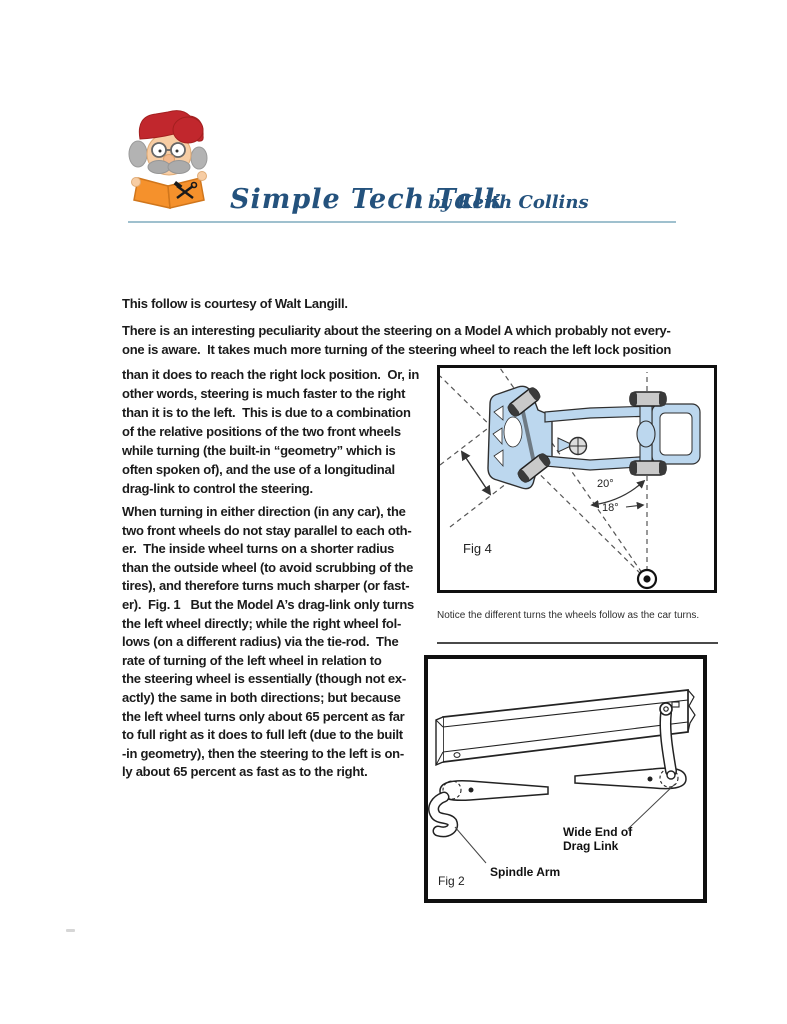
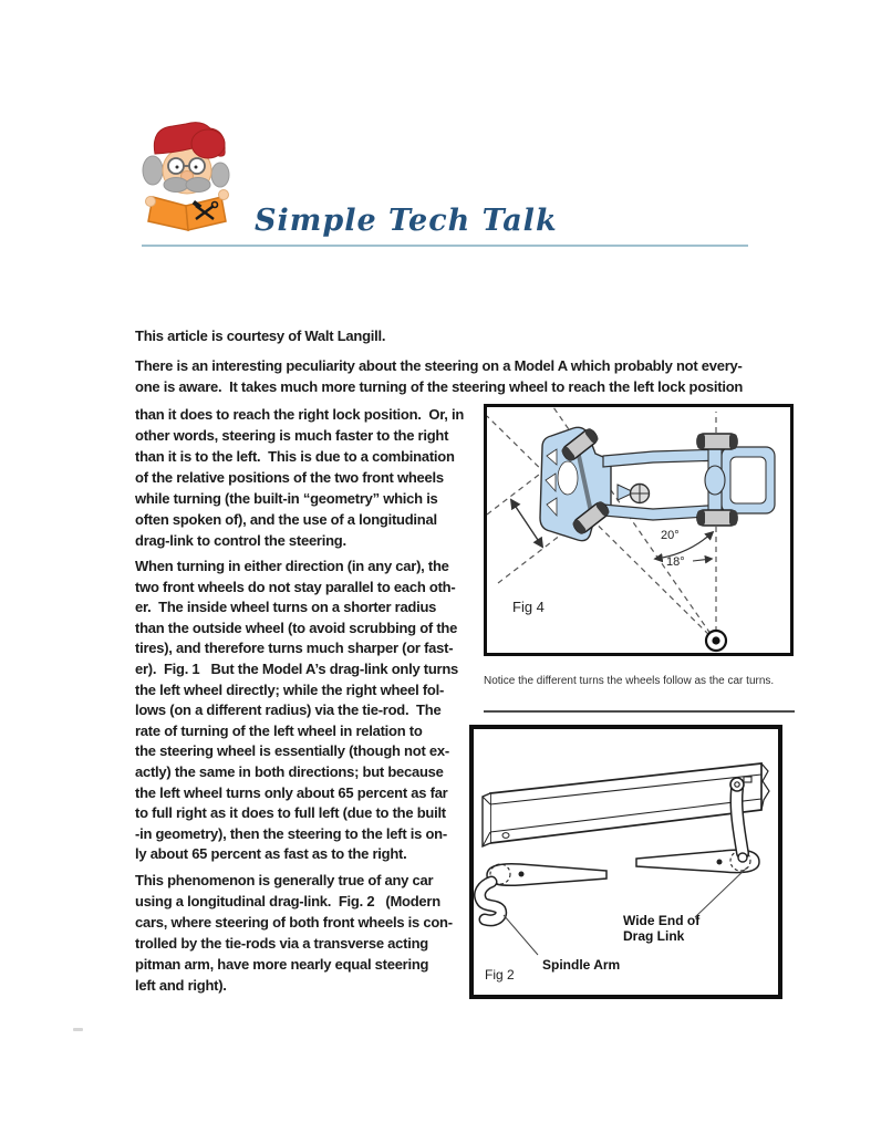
  Simple Tech Talk
- by Keith Collins
- This follow is courtesy of Walt Langill.
+ This article is courtesy of Walt Langill.
  There is an interesting peculiarity about the steering on a Model A which probably not every-
  one is aware. It takes much more turning of the steering wheel to reach the left lock position
  than it does to reach the right lock position. Or, in
  other words, steering is much faster to the right
  than it is to the left. This is due to a combination
  of the relative positions of the two front wheels
  while turning (the built-in “geometry” which is
  often spoken of), and the use of a longitudinal
  drag-link to control the steering.
  When turning in either direction (in any car), the
  two front wheels do not stay parallel to each oth-
  er. The inside wheel turns on a shorter radius
  than the outside wheel (to avoid scrubbing of the
  tires), and therefore turns much sharper (or fast-
  er). Fig. 1 But the Model A’s drag-link only turns
  the left wheel directly; while the right wheel fol-
  lows (on a different radius) via the tie-rod. The
  rate of turning of the left wheel in relation to
  the steering wheel is essentially (though not ex-
  actly) the same in both directions; but because
  the left wheel turns only about 65 percent as far
  to full right as it does to full left (due to the built
  -in geometry), then the steering to the left is on-
  ly about 65 percent as fast as to the right.
+ This phenomenon is generally true of any car
+ using a longitudinal drag-link. Fig. 2 (Modern
+ cars, where steering of both front wheels is con-
+ trolled by the tie-rods via a transverse acting
+ pitman arm, have more nearly equal steering
+ left and right).
  20°
  18°
  Fig 4
  Notice the different turns the wheels follow as the car turns.
  Wide End of
  Drag Link
  Spindle Arm
  Fig 2
